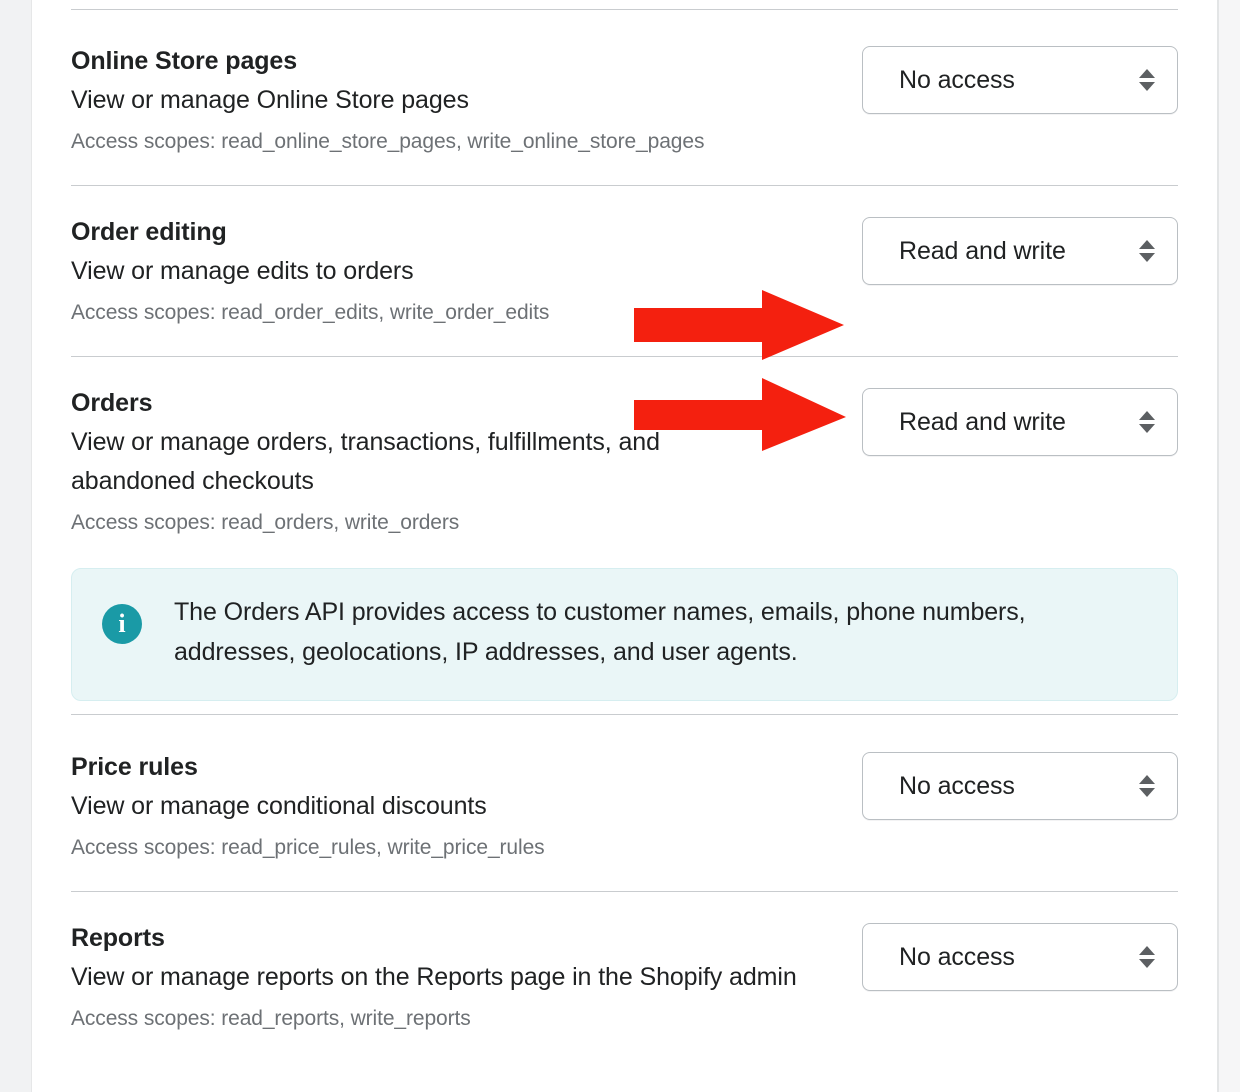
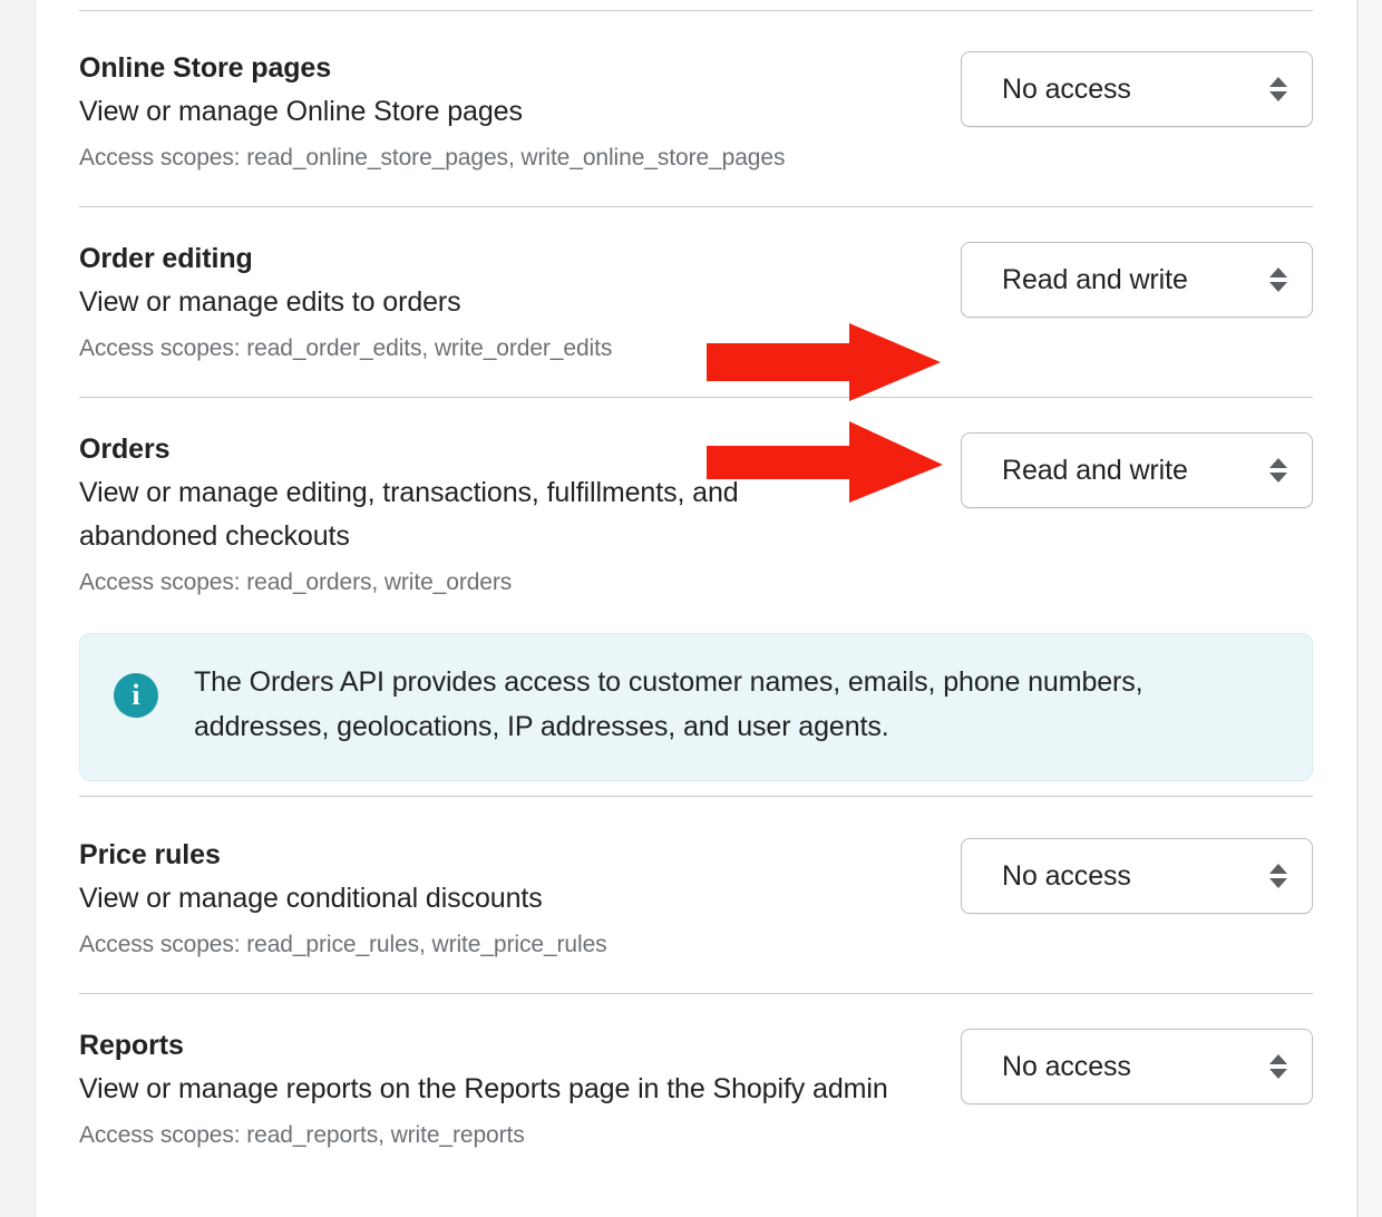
  Online Store pages
  View or manage Online Store pages
  Access scopes: read_online_store_pages, write_online_store_pages
  No access
  Order editing
  View or manage edits to orders
  Access scopes: read_order_edits, write_order_edits
  Read and write
  Orders
- View or manage orders, transactions, fulfillments, and abandoned checkouts
+ View or manage editing, transactions, fulfillments, and abandoned checkouts
  Access scopes: read_orders, write_orders
  Read and write
  i
  The Orders API provides access to customer names, emails, phone numbers, addresses, geolocations, IP addresses, and user agents.
  Price rules
  View or manage conditional discounts
  Access scopes: read_price_rules, write_price_rules
  No access
  Reports
  View or manage reports on the Reports page in the Shopify admin
  Access scopes: read_reports, write_reports
  No access
